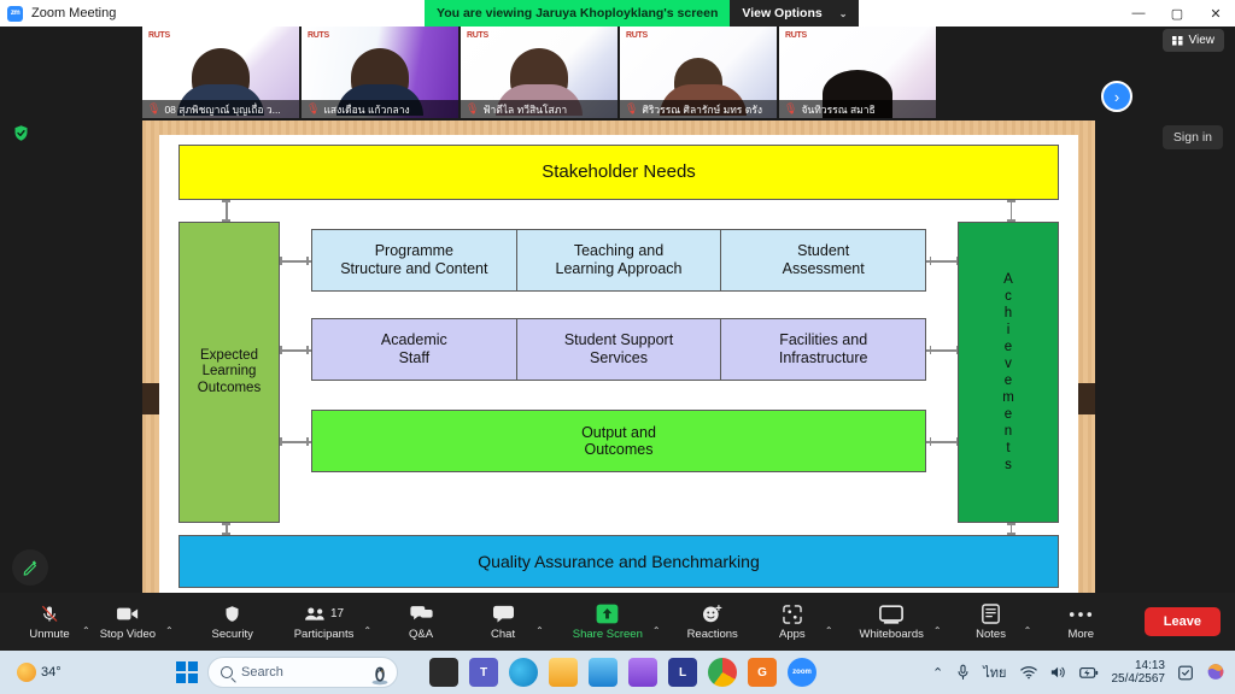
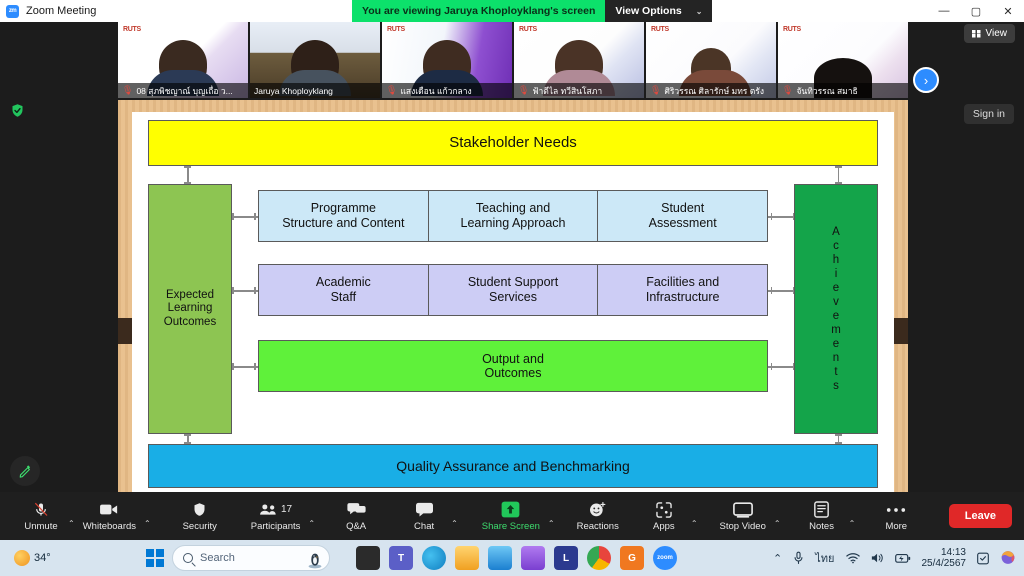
  Zoom Meeting
  You are viewing Jaruya Khoployklang's screen
  View Options
  ⌄
  —
  ▢
  ✕
  🎙
  08 สุภพิชญาณ์ บุญเถื่อ ว...
+ Jaruya Khoployklang
  🎙
  แสงเดือน แก้วกลาง
  🎙
  ฟ้าตีไล ทวีสินโสภา
  🎙
  ศิริวรรณ ศิลารักษ์ มทร ตรัง
  🎙
  จันทิวรรณ สมาธิ
  View
  ›
  Sign in
  Stakeholder Needs
  Expected
  Learning
  Outcomes
  A
  c
  h
  i
  e
  v
  e
  m
  e
  n
  t
  s
  Programme
  Structure and Content
  Teaching and
  Learning Approach
  Student
  Assessment
  Academic
  Staff
  Student Support
  Services
  Facilities and
  Infrastructure
  Output and
  Outcomes
  Quality Assurance and Benchmarking
  Unmute
  ⌃
- Stop Video
+ Whiteboards
  ⌃
  Security
  17
  Participants
  ⌃
  Q&A
  Chat
  ⌃
  Share Screen
  ⌃
  Reactions
  Apps
  ⌃
- Whiteboards
+ Stop Video
  ⌃
  Notes
  ⌃
  More
  Leave
  34°
  Search
  T
  L
  G
  ⌃
  ไทย
  14:13
  25/4/2567
